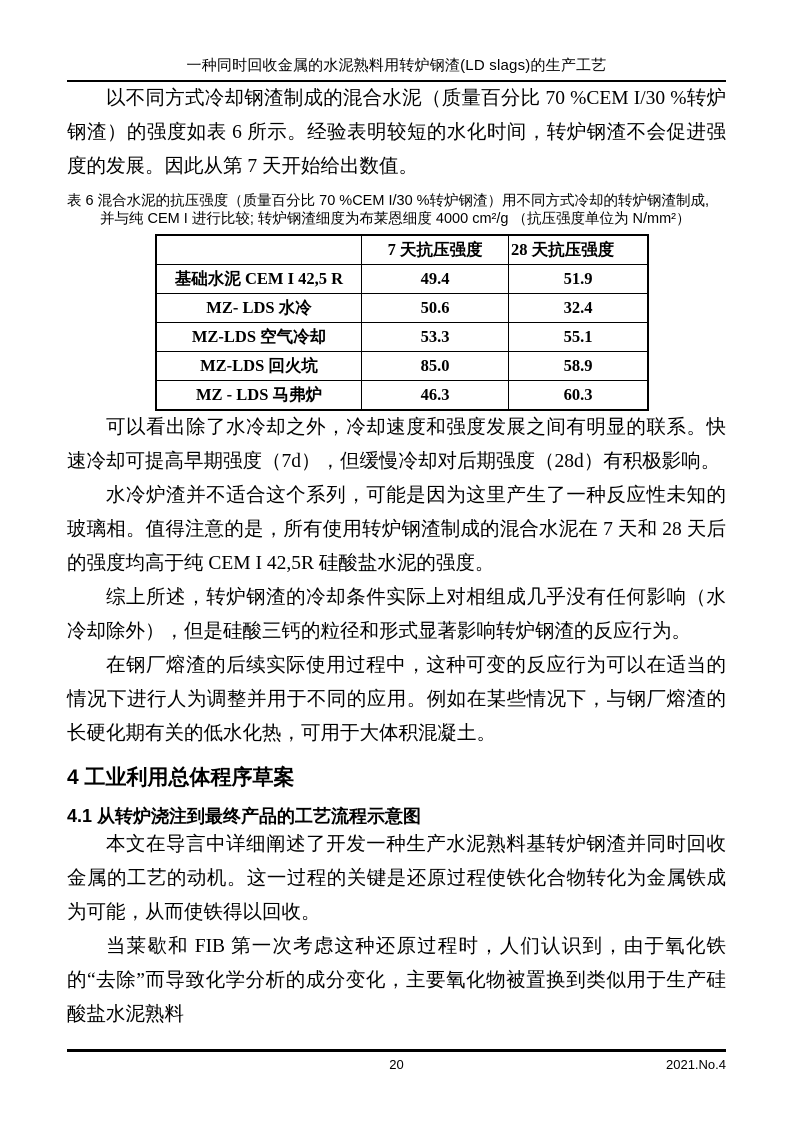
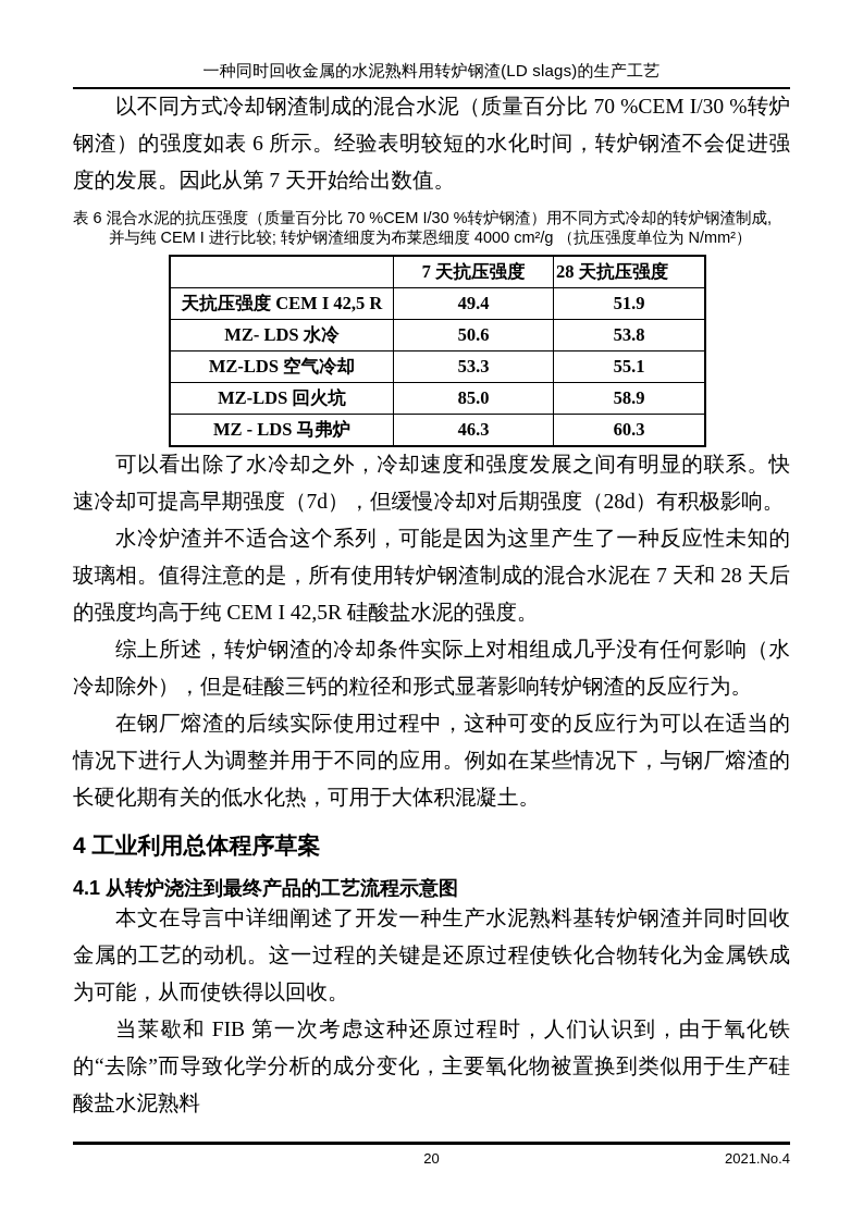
  一种同时回收金属的水泥熟料用转炉钢渣(LD slags)的生产工艺
  以不同方式冷却钢渣制成的混合水泥（质量百分比 70 %CEM I/30 %转炉钢渣）的强度如表 6 所示。经验表明较短的水化时间，转炉钢渣不会促进强度的发展。因此从第 7 天开始给出数值。
  表 6 混合水泥的抗压强度（质量百分比 70 %CEM I/30 %转炉钢渣）用不同方式冷却的转炉钢渣制成,
  并与纯 CEM I 进行比较; 转炉钢渣细度为布莱恩细度 4000 cm²/g （抗压强度单位为 N/mm²）
  	7 天抗压强度	28 天抗压强度
- 基础水泥 CEM I 42,5 R	49.4	51.9
+ 天抗压强度 CEM I 42,5 R	49.4	51.9
- MZ- LDS 水冷	50.6	32.4
+ MZ- LDS 水冷	50.6	53.8
  MZ-LDS 空气冷却	53.3	55.1
  MZ-LDS 回火坑	85.0	58.9
  MZ - LDS 马弗炉	46.3	60.3
  可以看出除了水冷却之外，冷却速度和强度发展之间有明显的联系。快速冷却可提高早期强度（7d），但缓慢冷却对后期强度（28d）有积极影响。
  水冷炉渣并不适合这个系列，可能是因为这里产生了一种反应性未知的玻璃相。值得注意的是，所有使用转炉钢渣制成的混合水泥在 7 天和 28 天后的强度均高于纯 CEM I 42,5R 硅酸盐水泥的强度。
  综上所述，转炉钢渣的冷却条件实际上对相组成几乎没有任何影响（水冷却除外），但是硅酸三钙的粒径和形式显著影响转炉钢渣的反应行为。
  在钢厂熔渣的后续实际使用过程中，这种可变的反应行为可以在适当的情况下进行人为调整并用于不同的应用。例如在某些情况下，与钢厂熔渣的长硬化期有关的低水化热，可用于大体积混凝土。
  4 工业利用总体程序草案
  4.1 从转炉浇注到最终产品的工艺流程示意图
  本文在导言中详细阐述了开发一种生产水泥熟料基转炉钢渣并同时回收金属的工艺的动机。这一过程的关键是还原过程使铁化合物转化为金属铁成为可能，从而使铁得以回收。
  当莱歇和 FIB 第一次考虑这种还原过程时，人们认识到，由于氧化铁的“去除”而导致化学分析的成分变化，主要氧化物被置换到类似用于生产硅酸盐水泥熟料
  20
  2021.No.4
